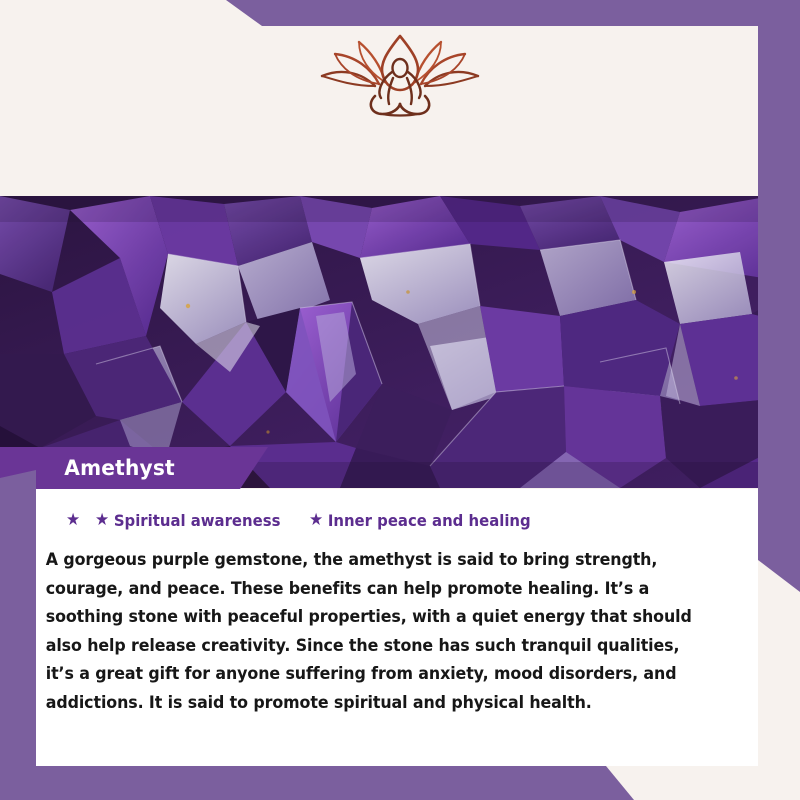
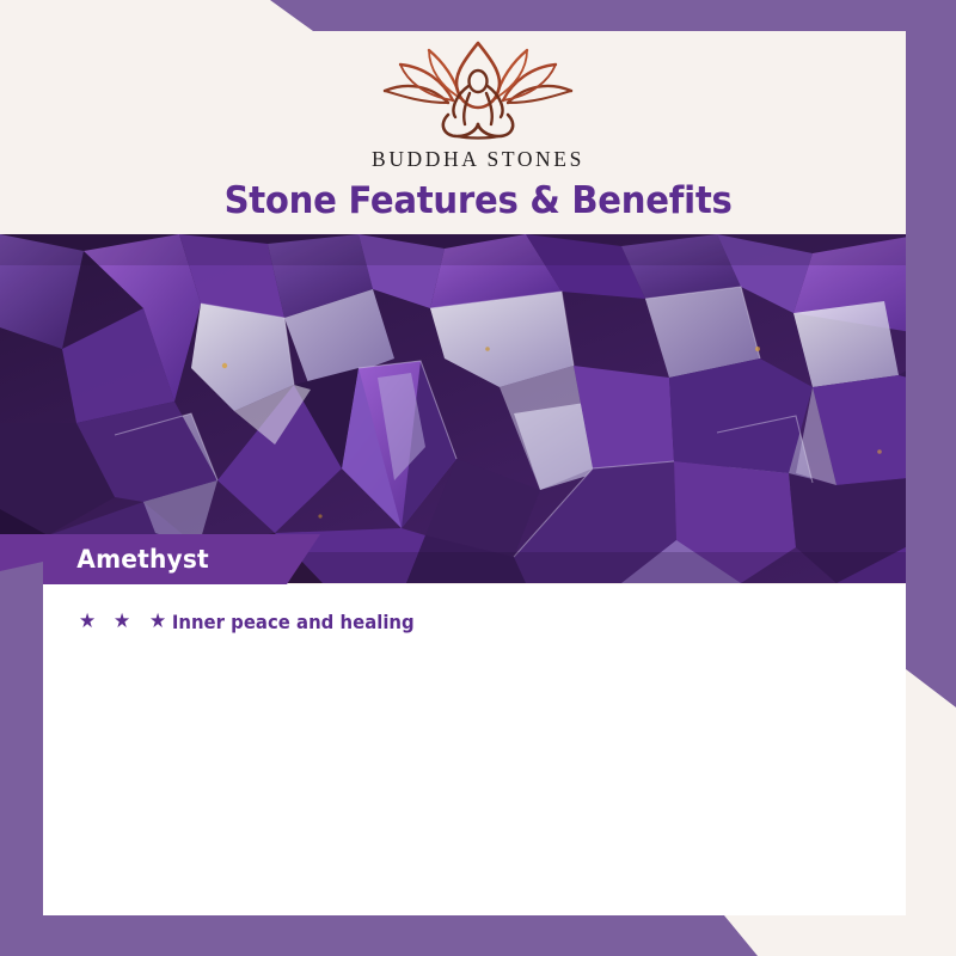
+ BUDDHA STONES
+ Stone Features & Benefits
  Amethyst
  ★
  ★
- Spiritual awareness
  ★
  Inner peace and healing
- A gorgeous purple gemstone, the amethyst is said to bring strength, courage, and peace. These benefits can help promote healing. It’s a soothing stone with peaceful properties, with a quiet energy that should also help release creativity. Since the stone has such tranquil qualities, it’s a great gift for anyone suffering from anxiety, mood disorders, and addictions. It is said to promote spiritual and physical health.
